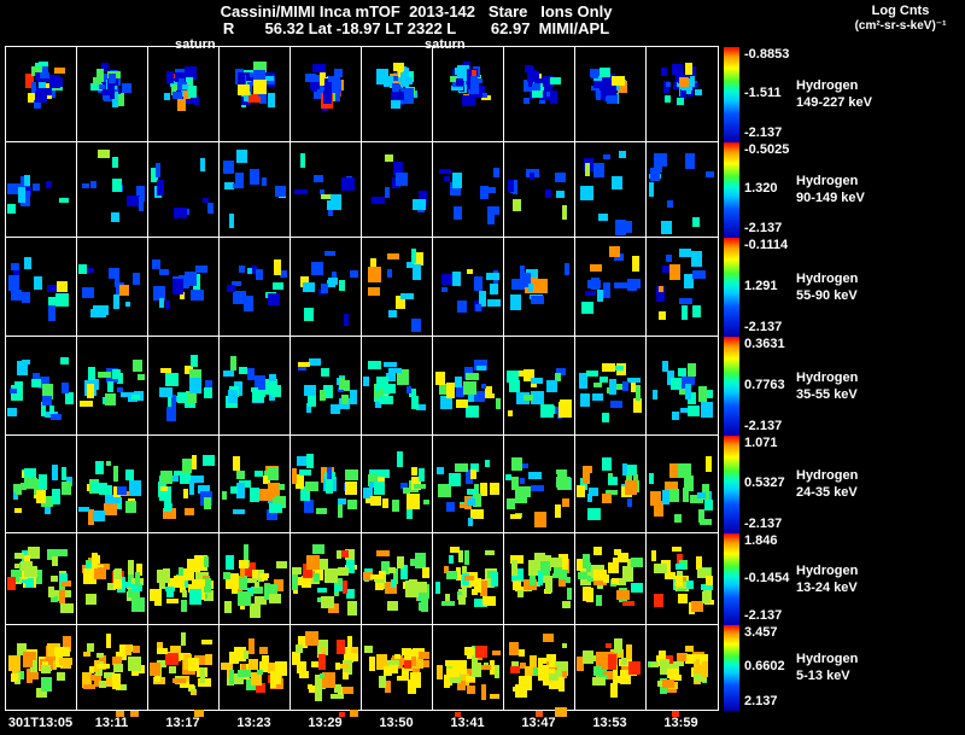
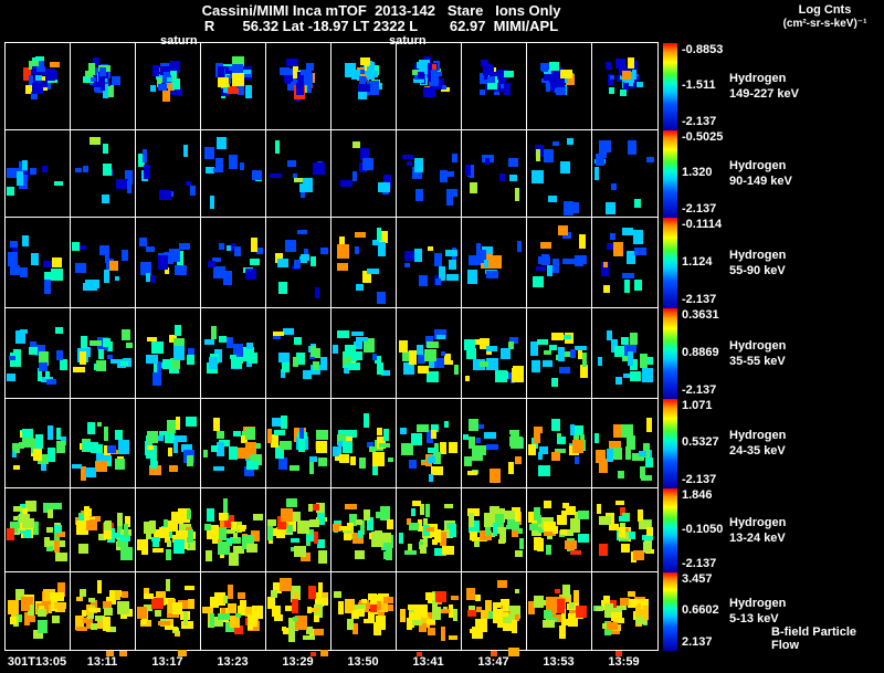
  Cassini/MIMI Inca mTOF 2013-142 Stare Ions Only
  R 56.32 Lat -18.97 LT 2322 L 62.97 MIMI/APL
  Log Cnts
  (cm²-sr-s-keV)⁻¹
  saturn
  saturn
  -0.8853
  -1.511
  -2.137
  Hydrogen
  149-227 keV
  -0.5025
  1.320
  -2.137
  Hydrogen
  90-149 keV
  -0.1114
- 1.291
+ 1.124
  -2.137
  Hydrogen
  55-90 keV
  0.3631
- 0.7763
+ 0.8869
  -2.137
  Hydrogen
  35-55 keV
  1.071
  0.5327
  -2.137
  Hydrogen
  24-35 keV
  1.846
- -0.1454
+ -0.1050
  -2.137
  Hydrogen
  13-24 keV
  3.457
  0.6602
  2.137
  Hydrogen
  5-13 keV
  301T13:05
  13:11
  13:17
  13:23
  13:29
  13:50
  13:41
  13:47
  13:53
  13:59
+ B-field Particle Flow
